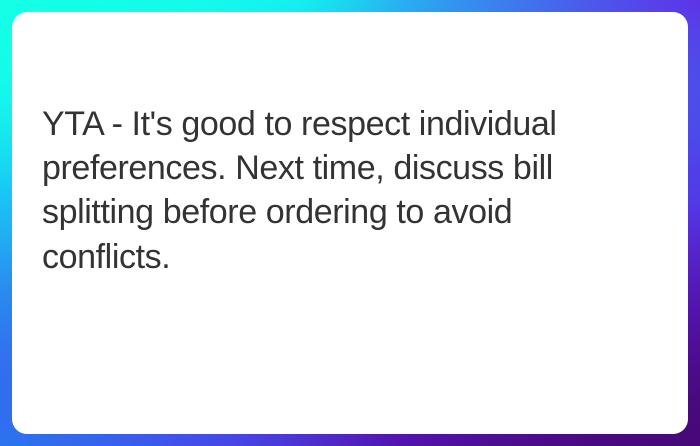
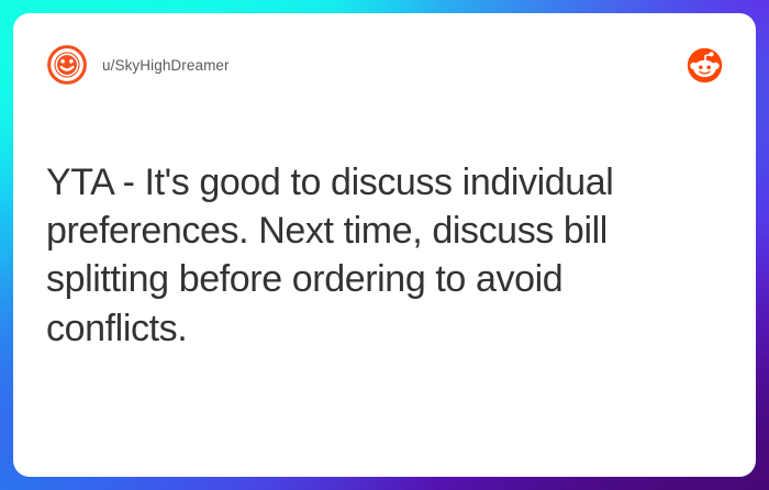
+ u/SkyHighDreamer
- YTA - It's good to respect individual preferences. Next time, discuss bill splitting before ordering to avoid conflicts.
+ YTA - It's good to discuss individual preferences. Next time, discuss bill splitting before ordering to avoid conflicts.
